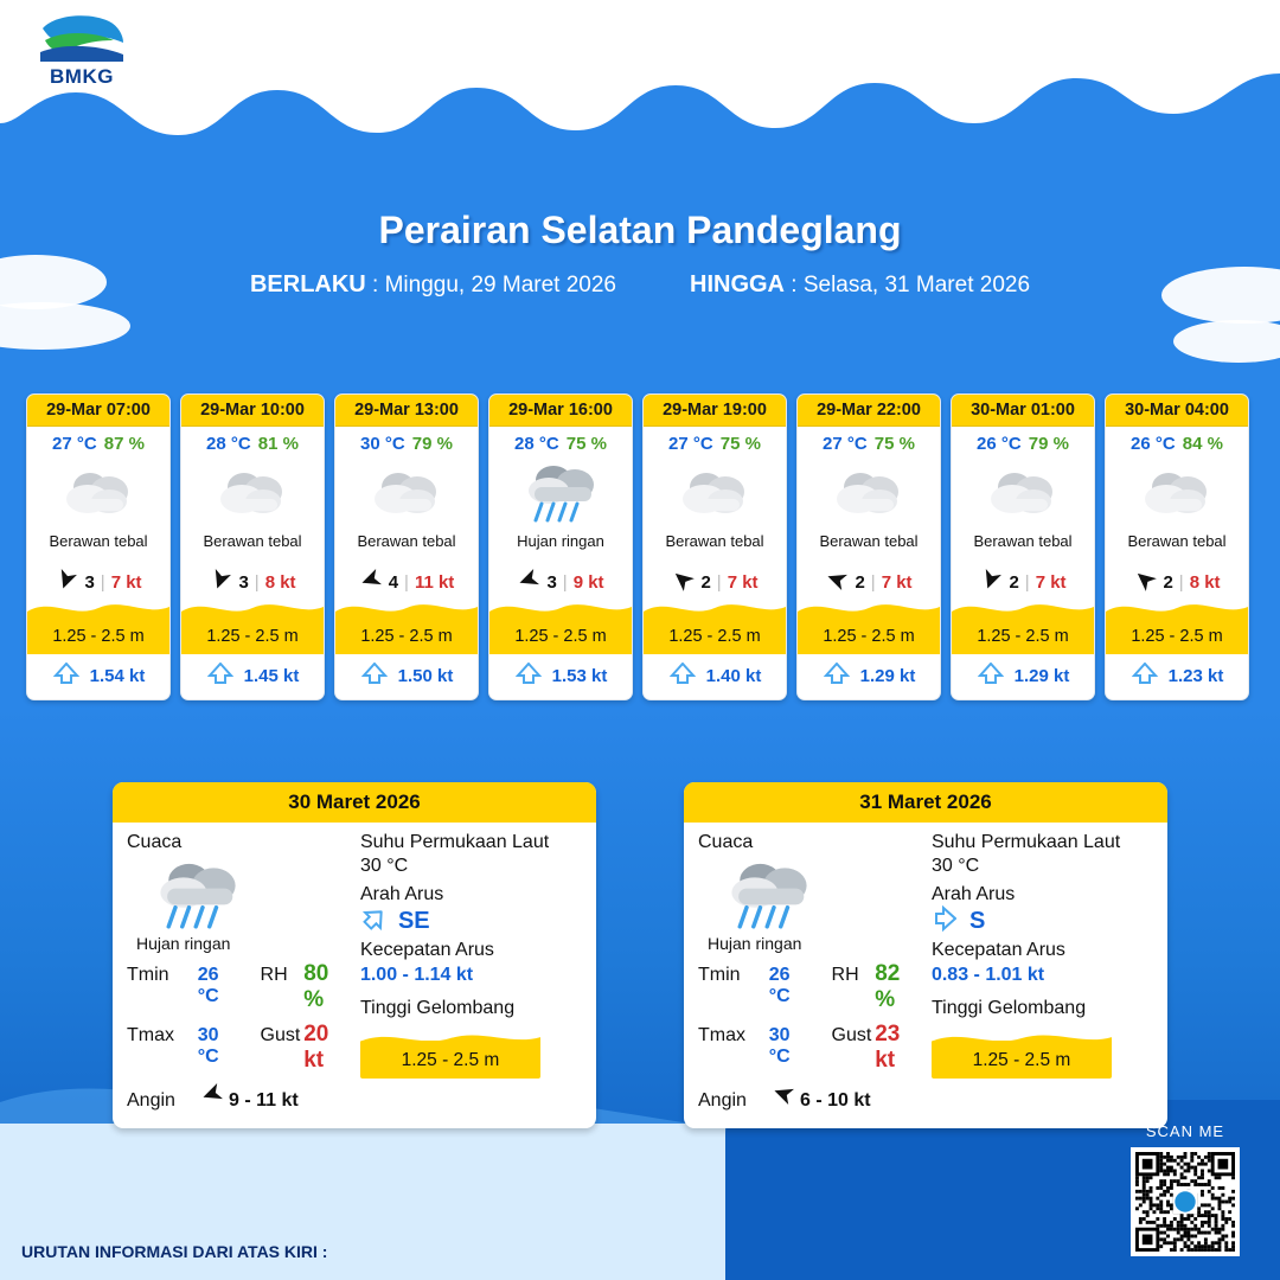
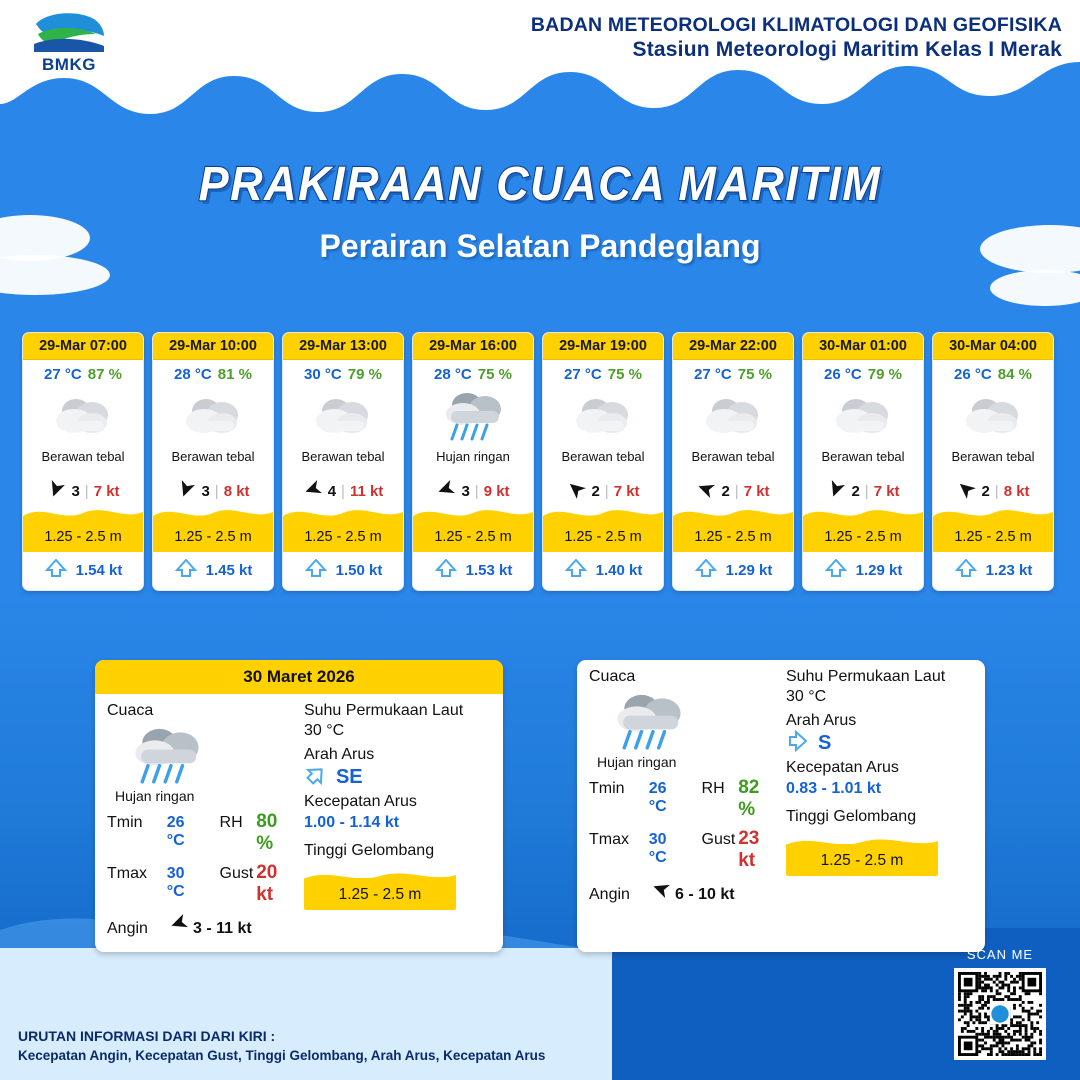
  BMKG
+ BADAN METEOROLOGI KLIMATOLOGI DAN GEOFISIKA
+ Stasiun Meteorologi Maritim Kelas I Merak
+ PRAKIRAAN CUACA MARITIM
  Perairan Selatan Pandeglang
- BERLAKU : Minggu, 29 Maret 2026
- HINGGA : Selasa, 31 Maret 2026
  29-Mar 07:00
  27 °C 87 %
  Berawan tebal
  3
  |
  7 kt
  1.25 - 2.5 m
  1.54 kt
  29-Mar 10:00
  28 °C 81 %
  Berawan tebal
  3
  |
  8 kt
  1.25 - 2.5 m
  1.45 kt
  29-Mar 13:00
  30 °C 79 %
  Berawan tebal
  4
  |
  11 kt
  1.25 - 2.5 m
  1.50 kt
  29-Mar 16:00
  28 °C 75 %
  Hujan ringan
  3
  |
  9 kt
  1.25 - 2.5 m
  1.53 kt
  29-Mar 19:00
  27 °C 75 %
  Berawan tebal
  2
  |
  7 kt
  1.25 - 2.5 m
  1.40 kt
  29-Mar 22:00
  27 °C 75 %
  Berawan tebal
  2
  |
  7 kt
  1.25 - 2.5 m
  1.29 kt
  30-Mar 01:00
  26 °C 79 %
  Berawan tebal
  2
  |
  7 kt
  1.25 - 2.5 m
  1.29 kt
  30-Mar 04:00
  26 °C 84 %
  Berawan tebal
  2
  |
  8 kt
  1.25 - 2.5 m
  1.23 kt
  30 Maret 2026
  Cuaca
  Hujan ringan
  Tmin
  26 °C
  RH
  80 %
  Tmax
  30 °C
  Gust
  20 kt
  Angin
- 9 - 11 kt
+ 3 - 11 kt
  Suhu Permukaan Laut
  30 °C
  Arah Arus
  SE
  Kecepatan Arus
  1.00 - 1.14 kt
  Tinggi Gelombang
  1.25 - 2.5 m
- 31 Maret 2026
  Cuaca
  Hujan ringan
  Tmin
  26 °C
  RH
  82 %
  Tmax
  30 °C
  Gust
  23 kt
  Angin
  6 - 10 kt
  Suhu Permukaan Laut
  30 °C
  Arah Arus
  S
  Kecepatan Arus
  0.83 - 1.01 kt
  Tinggi Gelombang
  1.25 - 2.5 m
- URUTAN INFORMASI DARI ATAS KIRI :
+ URUTAN INFORMASI DARI DARI KIRI :
+ Kecepatan Angin, Kecepatan Gust, Tinggi Gelombang, Arah Arus, Kecepatan Arus
  SCAN ME
